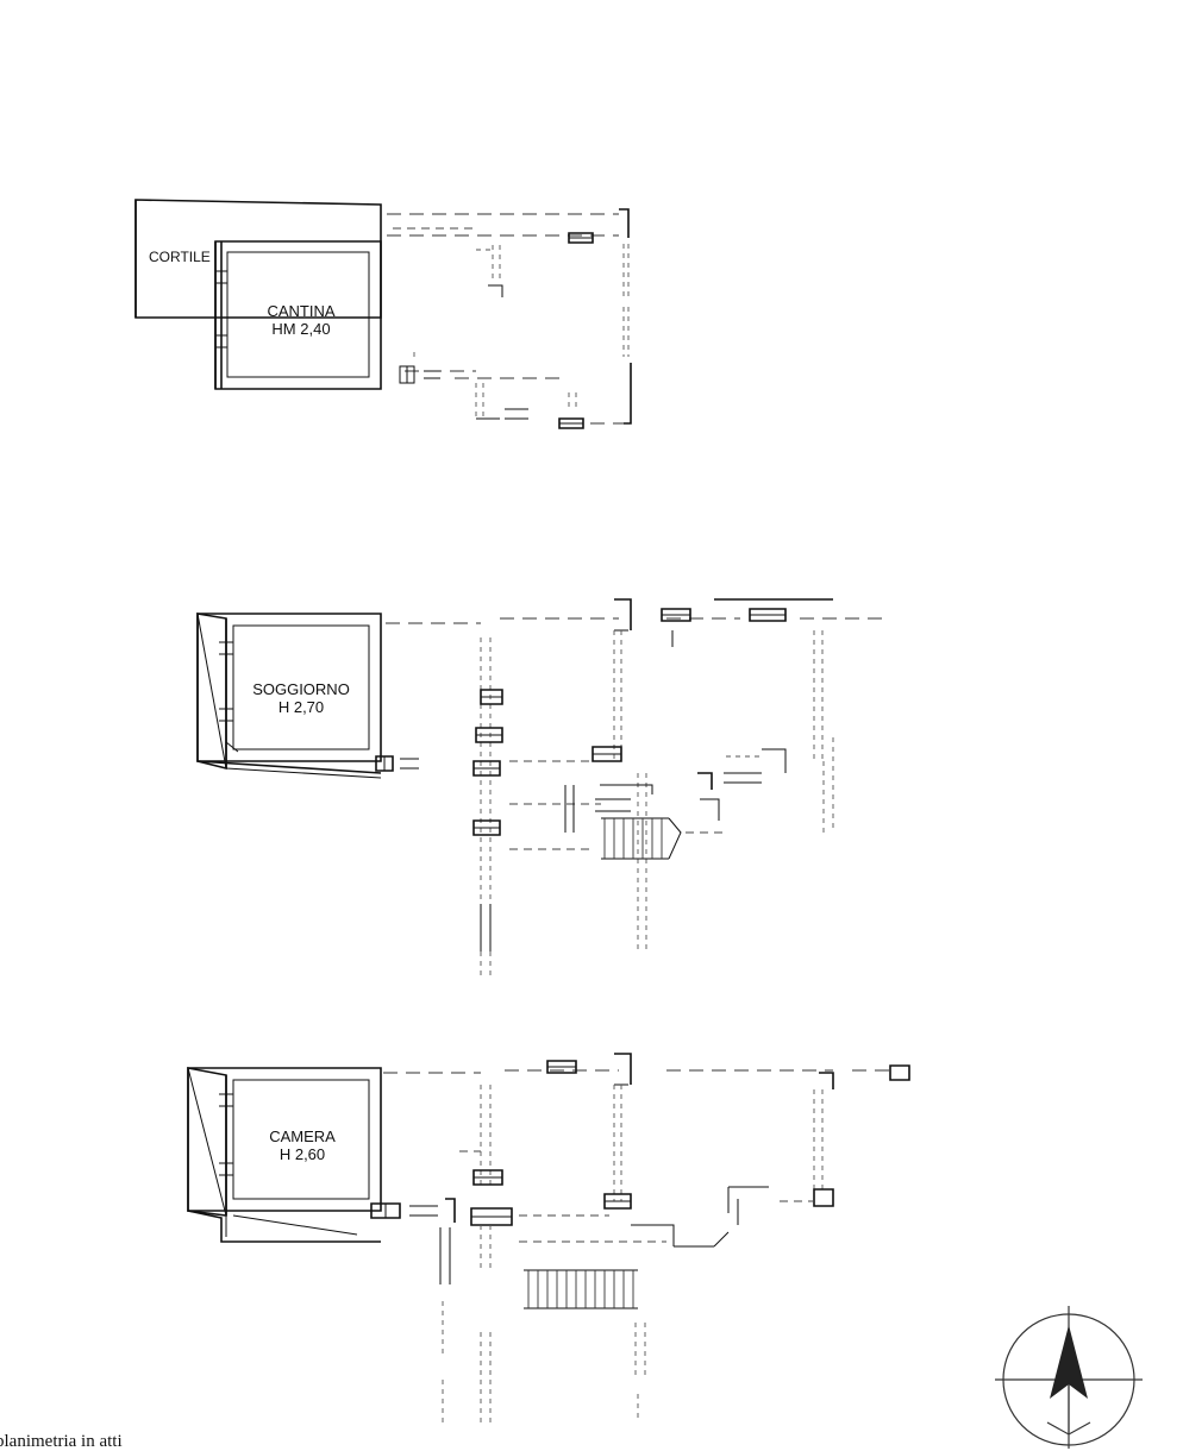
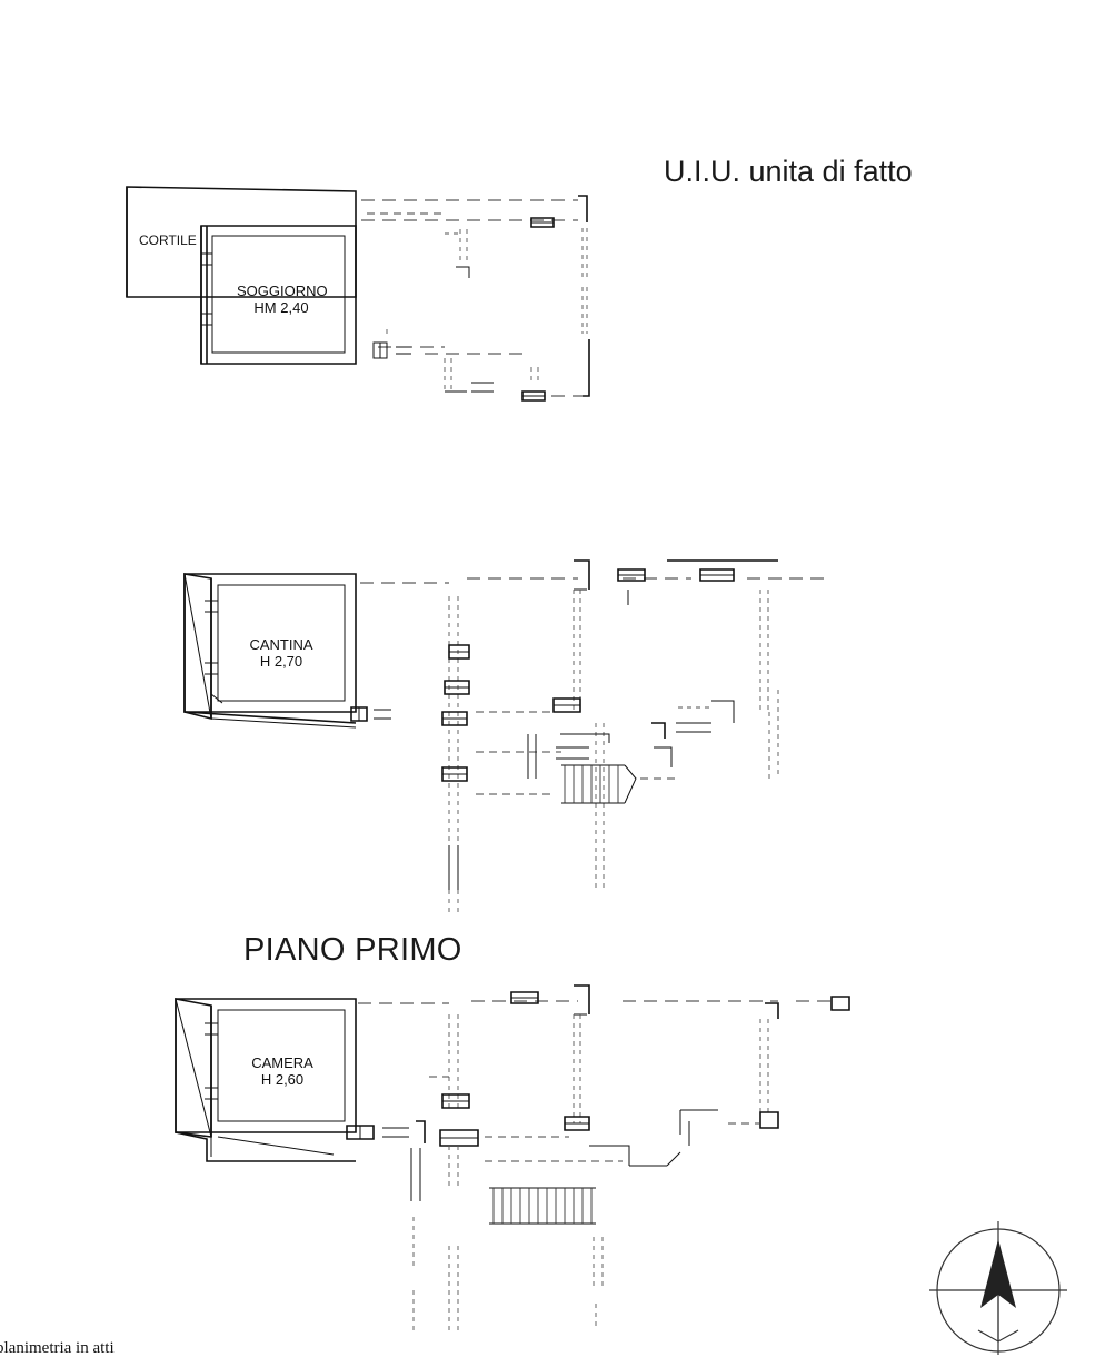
+ U.I.U. unita di fatto
  CORTILE
- CANTINA
+ SOGGIORNO
  HM 2,40
- SOGGIORNO
+ CANTINA
  H 2,70
+ PIANO PRIMO
  CAMERA
  H 2,60
  lanimetria in atti
